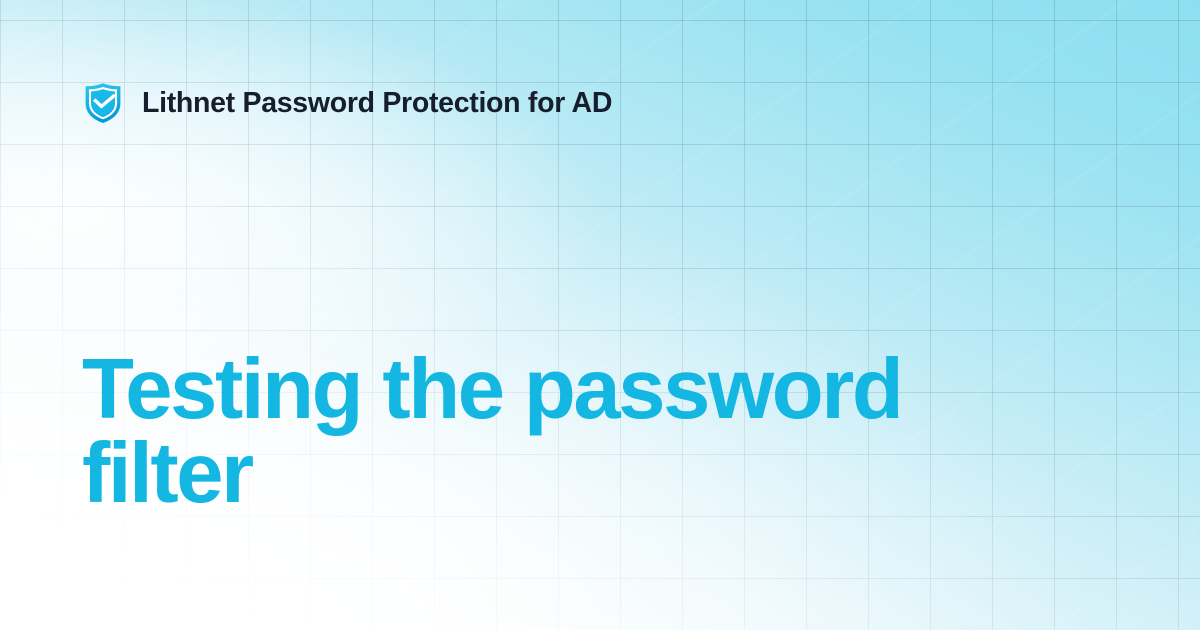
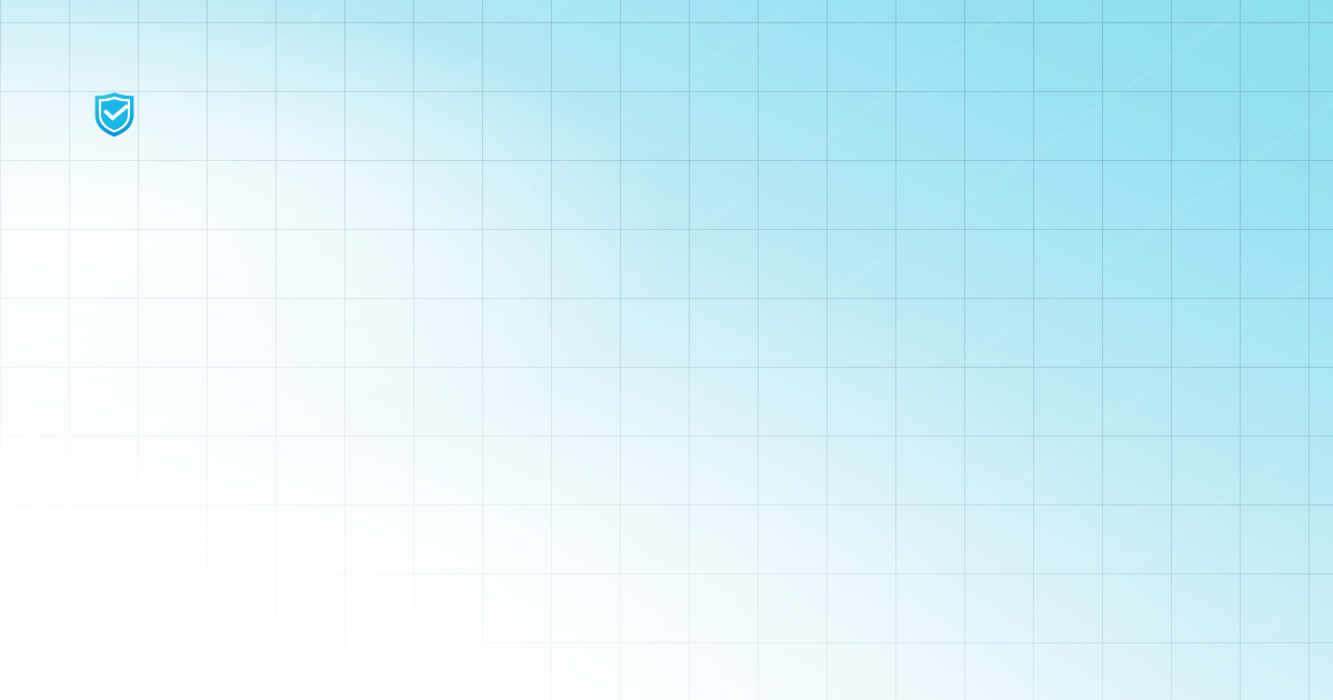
- Lithnet Password Protection for AD
- Testing the password filter
